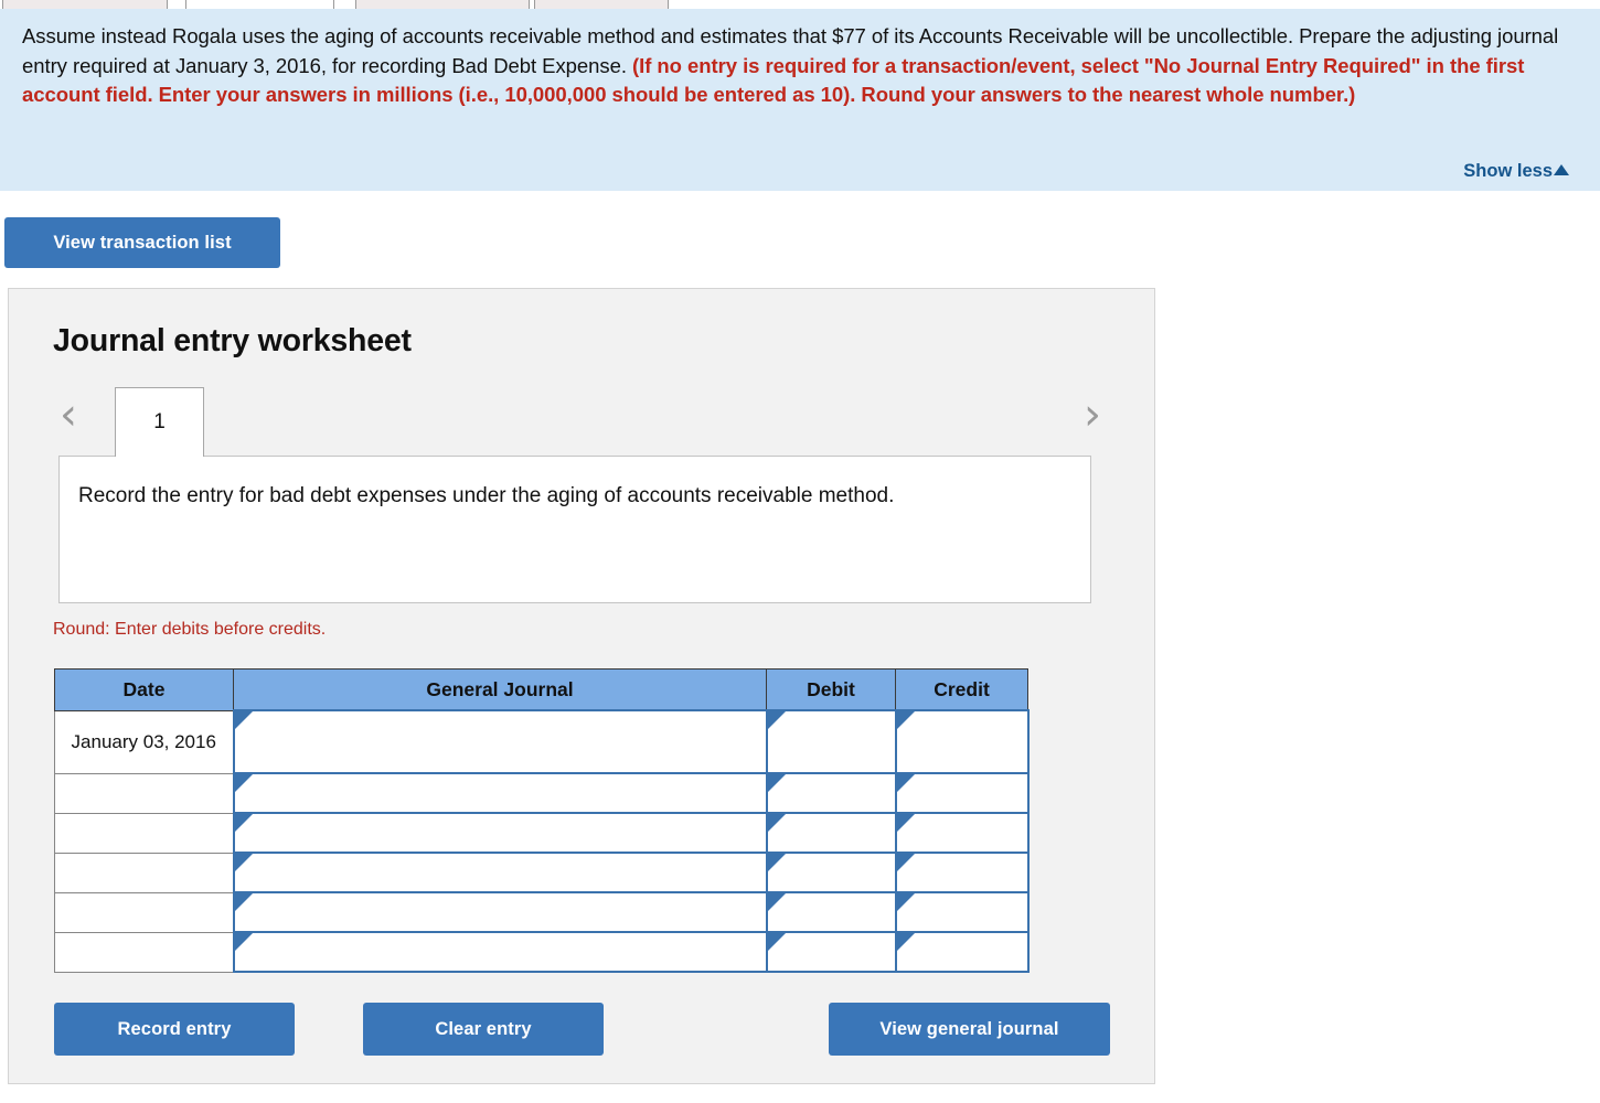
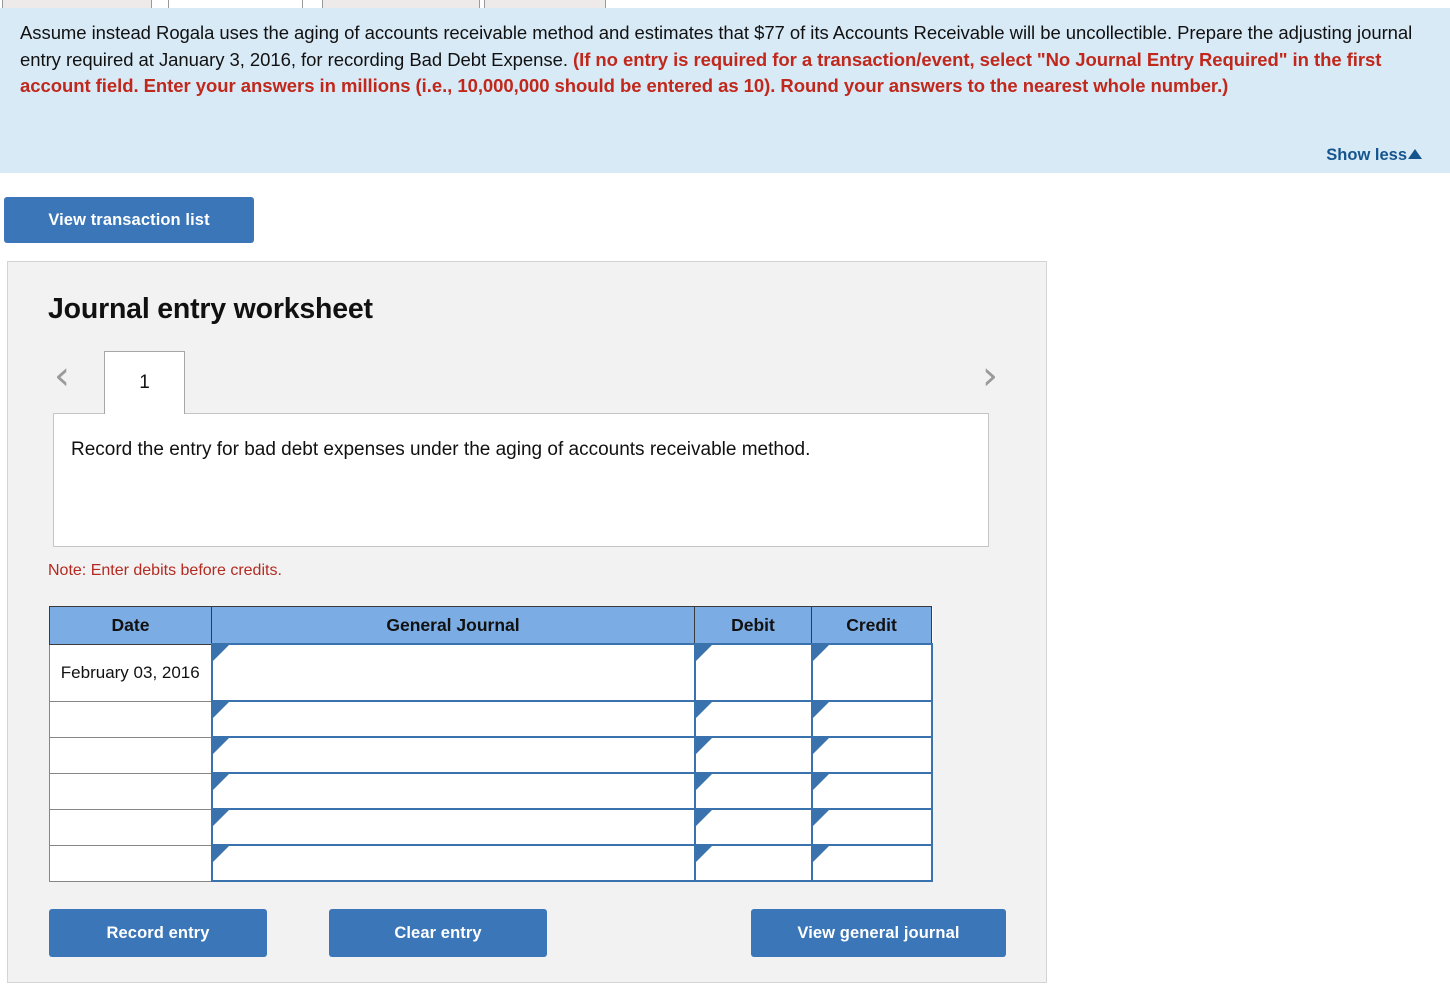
  Assume instead Rogala uses the aging of accounts receivable method and estimates that $77 of its Accounts Receivable will be uncollectible. Prepare the adjusting journal entry required at January 3, 2016, for recording Bad Debt Expense. (If no entry is required for a transaction/event, select "No Journal Entry Required" in the first account field. Enter your answers in millions (i.e., 10,000,000 should be entered as 10). Round your answers to the nearest whole number.)
  Show less
  View transaction list
  Journal entry worksheet
  ‹
  ›
  1
  Record the entry for bad debt expenses under the aging of accounts receivable method.
- Round: Enter debits before credits.
+ Note: Enter debits before credits.
  Date	General Journal	Debit	Credit
- January 03, 2016
+ February 03, 2016
  Record entry
  Clear entry
  View general journal
